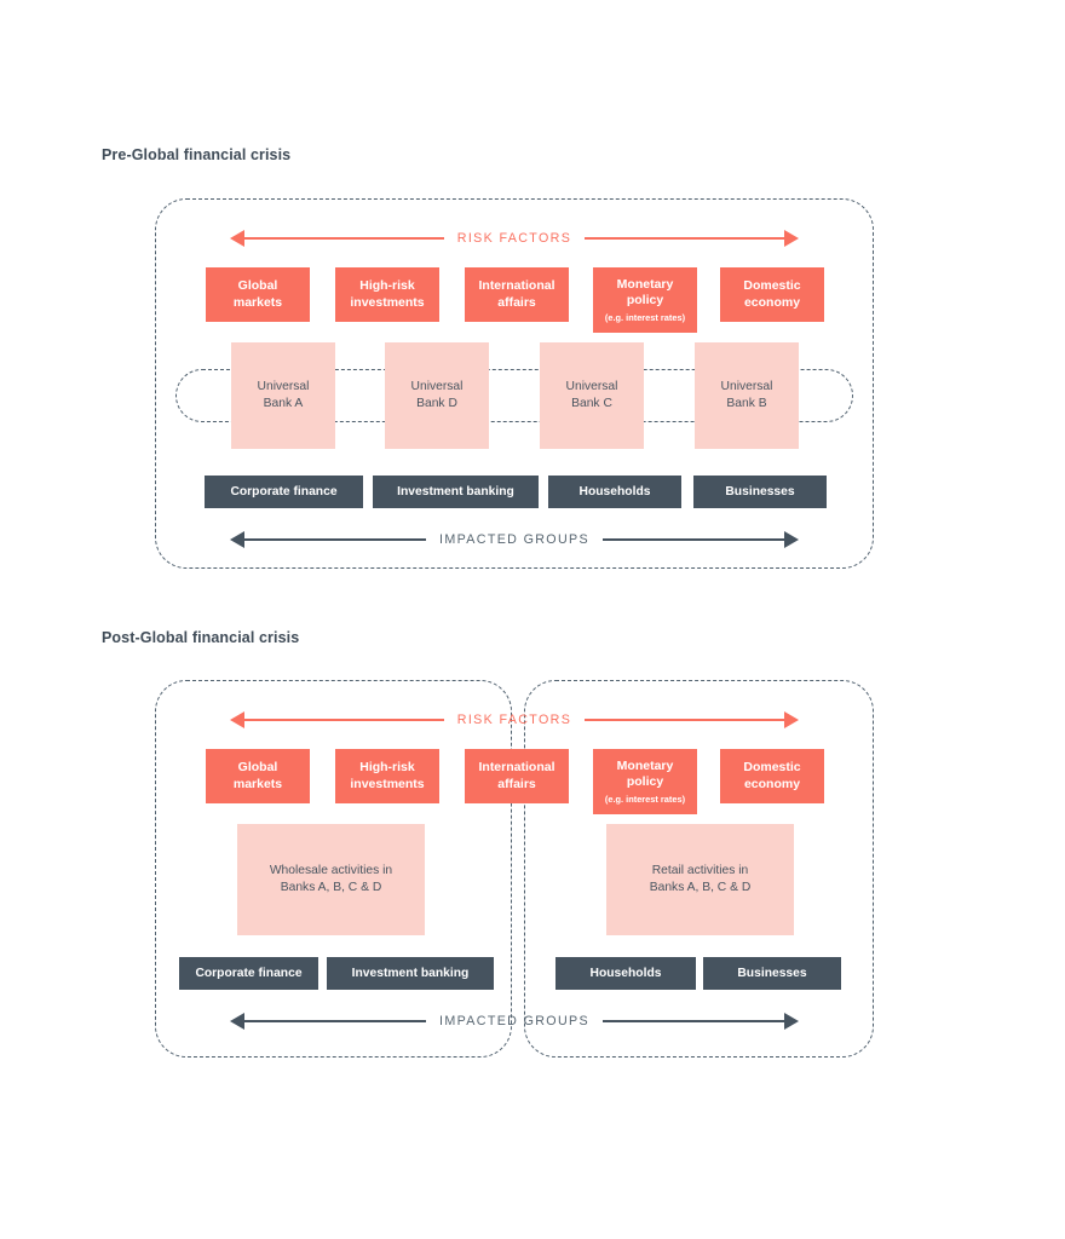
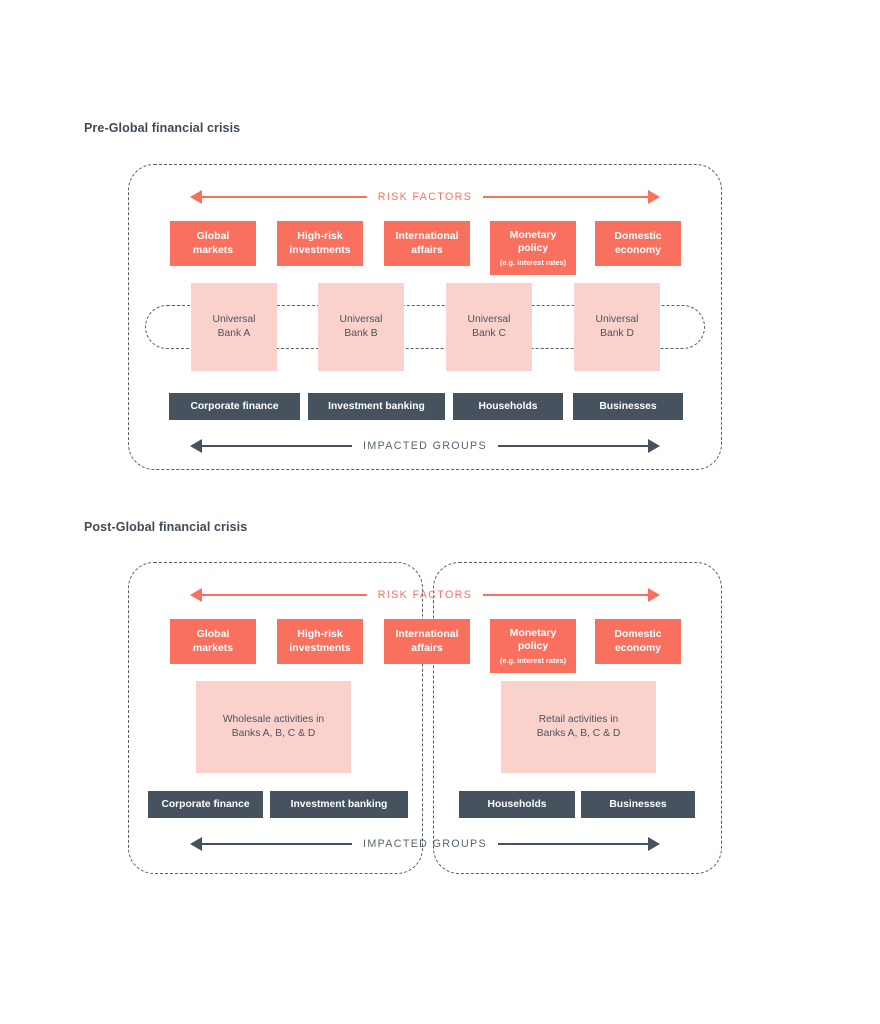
  Pre-Global financial crisis
  RISK FACTORS
  Global
  markets
  High-risk
  investments
  International
  affairs
  Monetary
  policy
  (e.g. interest rates)
  Domestic
  economy
  Universal
  Bank A
  Universal
- Bank D
+ Bank B
  Universal
  Bank C
  Universal
- Bank B
+ Bank D
  Corporate finance
  Investment banking
  Households
  Businesses
  IMPACTED GROUPS
  Post-Global financial crisis
  RISK FACTORS
  Global
  markets
  High-risk
  investments
  International
  affairs
  Monetary
  policy
  (e.g. interest rates)
  Domestic
  economy
  Wholesale activities in
  Banks A, B, C & D
  Retail activities in
  Banks A, B, C & D
  Corporate finance
  Investment banking
  Households
  Businesses
  IMPACTED GROUPS
